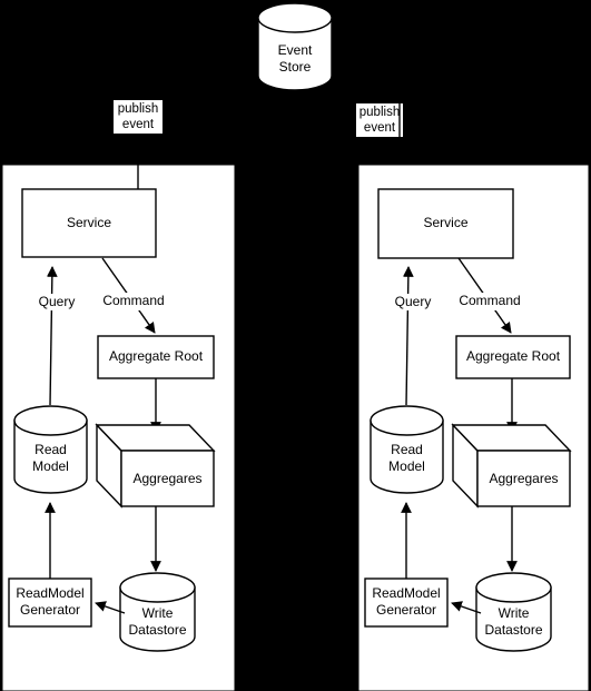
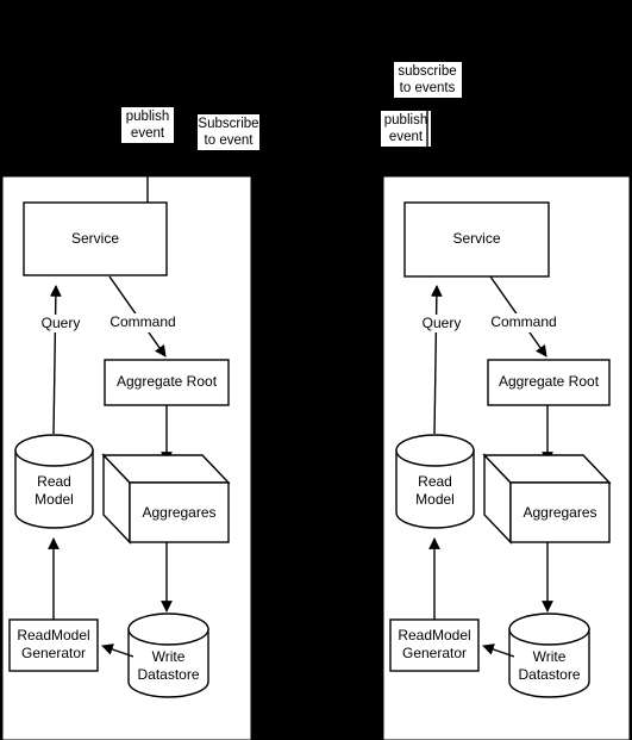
- Event
- Store
  publish
  event
+ Subscribe
+ to event
+ subscribe
+ to events
  publish
  event
  Service
  Query
  Command
  Aggregate Root
  Read
  Model
  Aggregares
  Write
  Datastore
  ReadModel
  Generator
  Service
  Query
  Command
  Aggregate Root
  Read
  Model
  Aggregares
  Write
  Datastore
  ReadModel
  Generator
